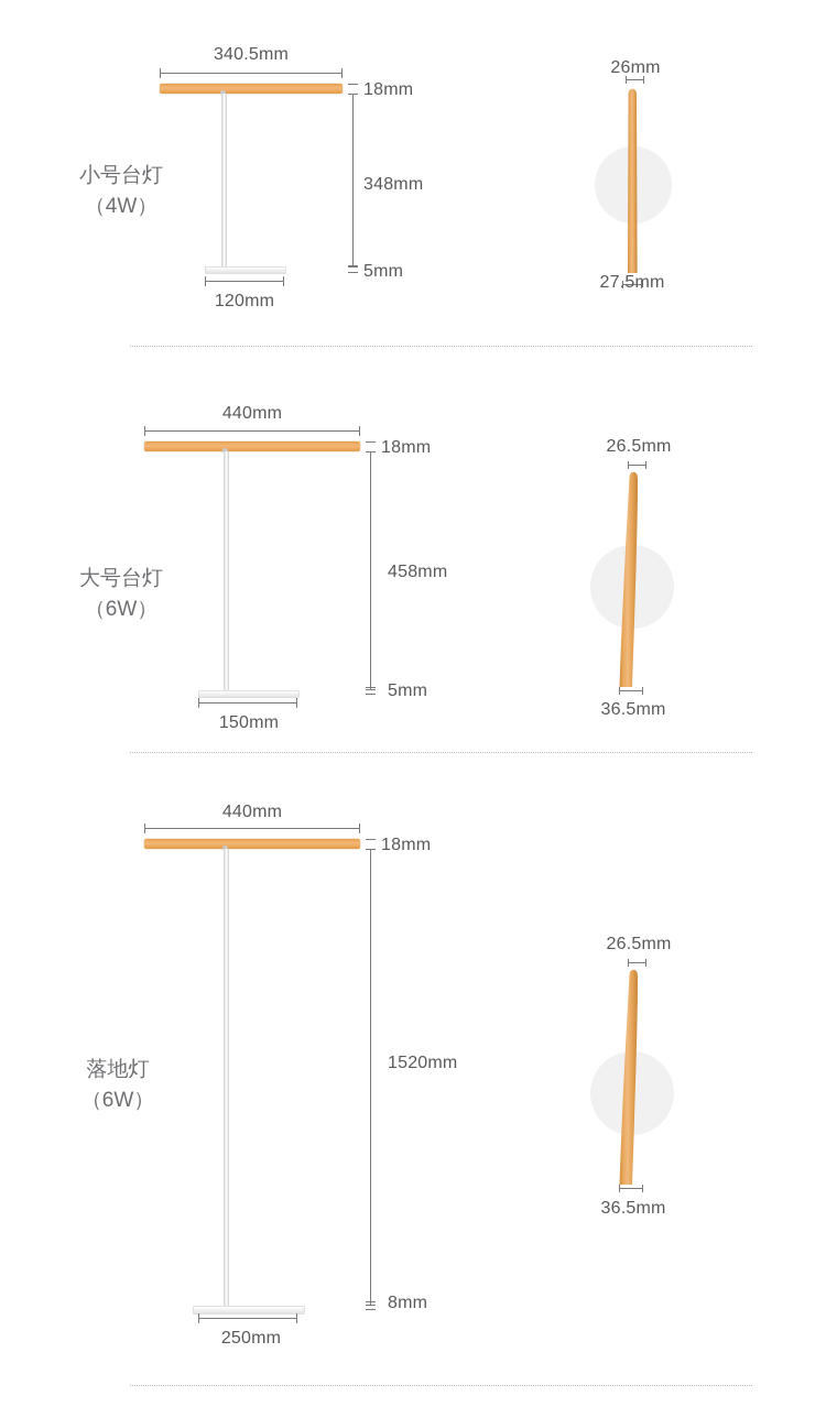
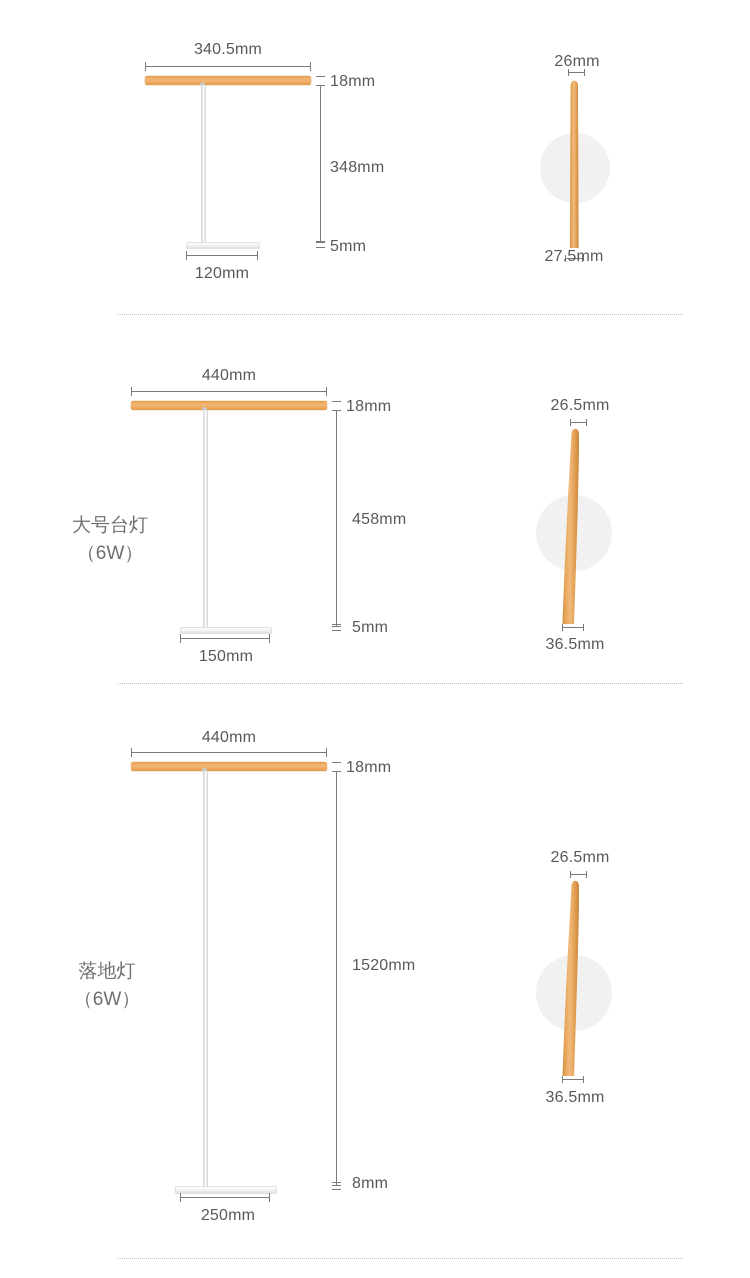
- 小号台灯
- （4W）
  340.5mm
  120mm
  18mm
  348mm
  5mm
  26mm
  27.5mm
  大号台灯
  （6W）
  440mm
  150mm
  18mm
  458mm
  5mm
  26.5mm
  36.5mm
  落地灯
  （6W）
  440mm
  250mm
  18mm
  1520mm
  8mm
  26.5mm
  36.5mm
